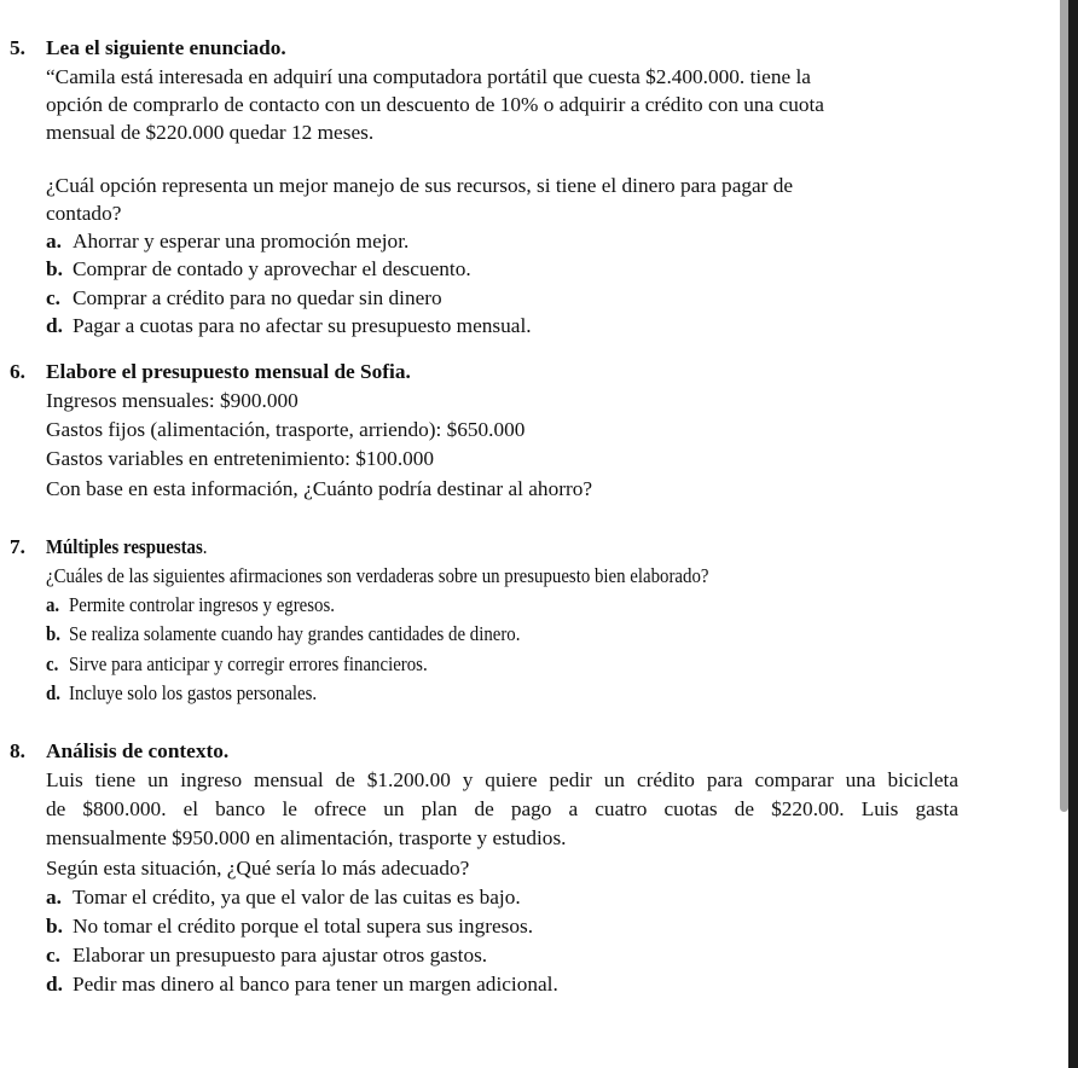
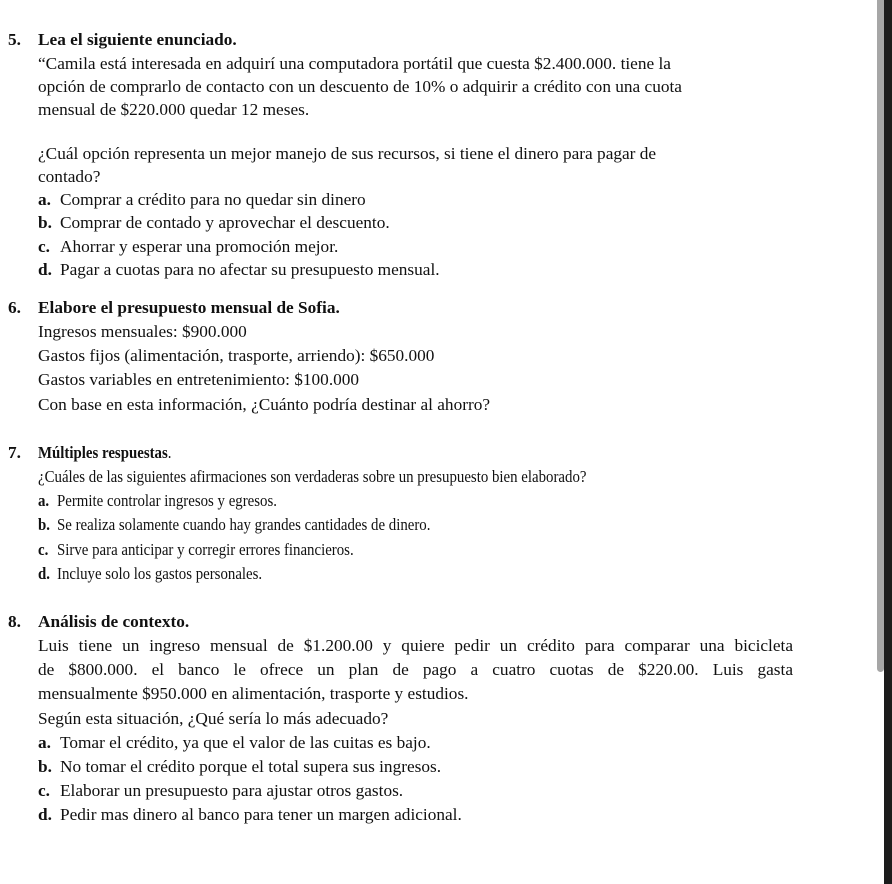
  5.
  Lea el siguiente enunciado.
  “Camila está interesada en adquirí una computadora portátil que cuesta $2.400.000. tiene la
  opción de comprarlo de contacto con un descuento de 10% o adquirir a crédito con una cuota
  mensual de $220.000 quedar 12 meses.
  ¿Cuál opción representa un mejor manejo de sus recursos, si tiene el dinero para pagar de
  contado?
  a.
- Ahorrar y esperar una promoción mejor.
+ Comprar a crédito para no quedar sin dinero
  b.
  Comprar de contado y aprovechar el descuento.
  c.
- Comprar a crédito para no quedar sin dinero
+ Ahorrar y esperar una promoción mejor.
  d.
  Pagar a cuotas para no afectar su presupuesto mensual.
  6.
  Elabore el presupuesto mensual de Sofia.
  Ingresos mensuales: $900.000
  Gastos fijos (alimentación, trasporte, arriendo): $650.000
  Gastos variables en entretenimiento: $100.000
  Con base en esta información, ¿Cuánto podría destinar al ahorro?
  7.
  Múltiples respuestas.
  ¿Cuáles de las siguientes afirmaciones son verdaderas sobre un presupuesto bien elaborado?
  a.
  Permite controlar ingresos y egresos.
  b.
  Se realiza solamente cuando hay grandes cantidades de dinero.
  c.
  Sirve para anticipar y corregir errores financieros.
  d.
  Incluye solo los gastos personales.
  8.
  Análisis de contexto.
  Luis tiene un ingreso mensual de $1.200.00 y quiere pedir un crédito para comparar una bicicleta
  de $800.000. el banco le ofrece un plan de pago a cuatro cuotas de $220.00. Luis gasta
  mensualmente $950.000 en alimentación, trasporte y estudios.
  Según esta situación, ¿Qué sería lo más adecuado?
  a.
  Tomar el crédito, ya que el valor de las cuitas es bajo.
  b.
  No tomar el crédito porque el total supera sus ingresos.
  c.
  Elaborar un presupuesto para ajustar otros gastos.
  d.
  Pedir mas dinero al banco para tener un margen adicional.
